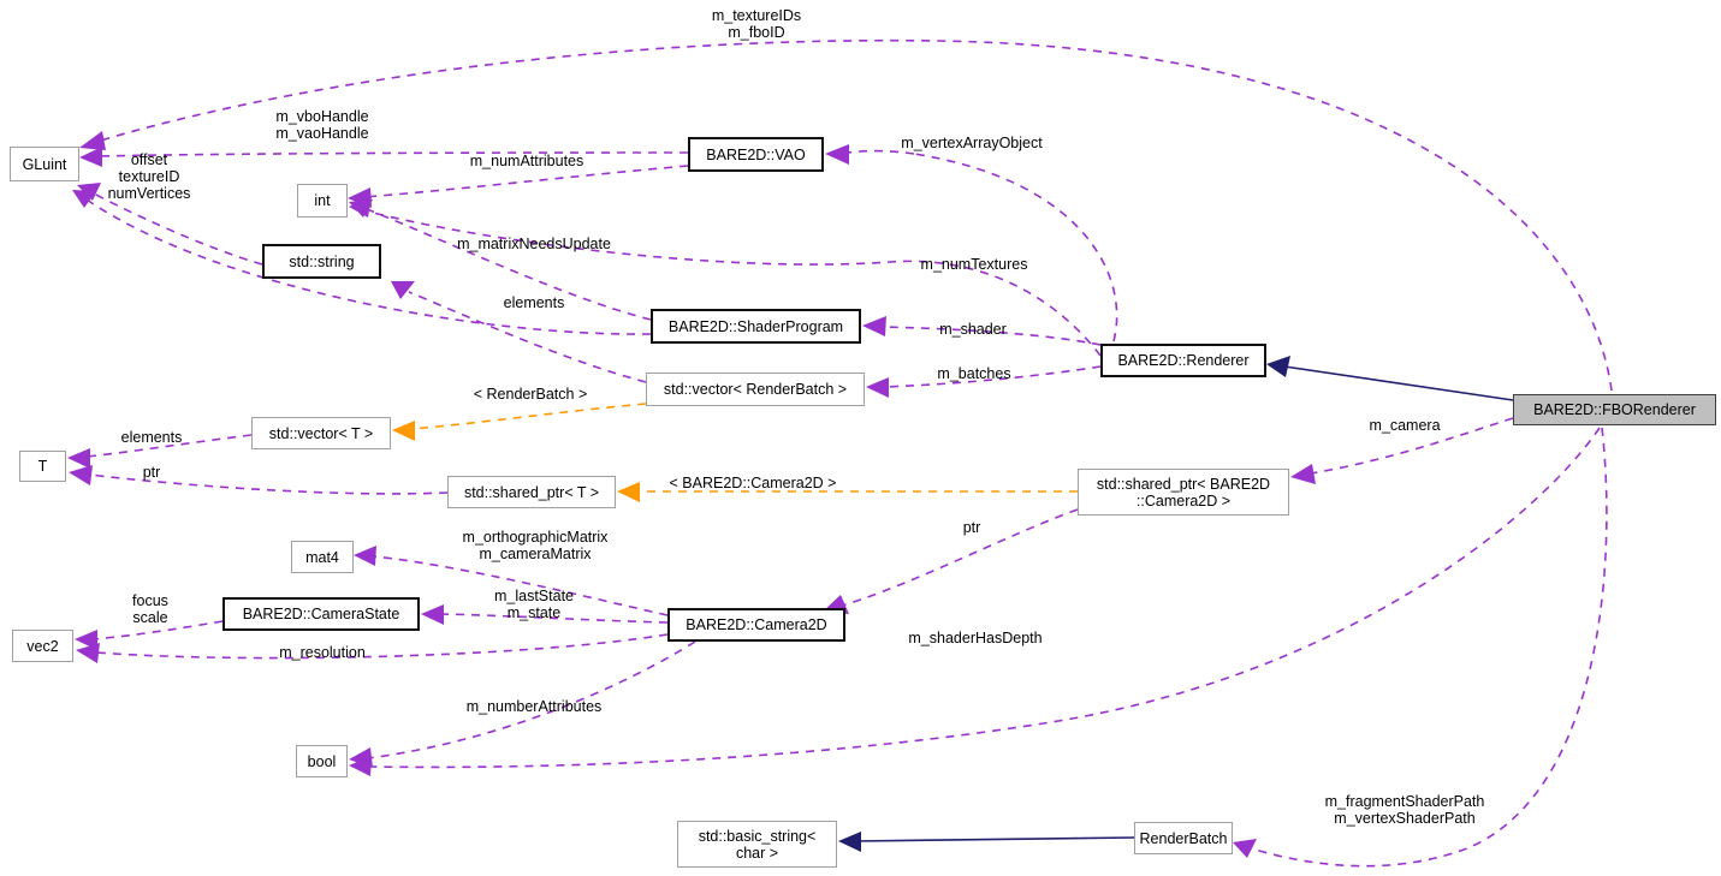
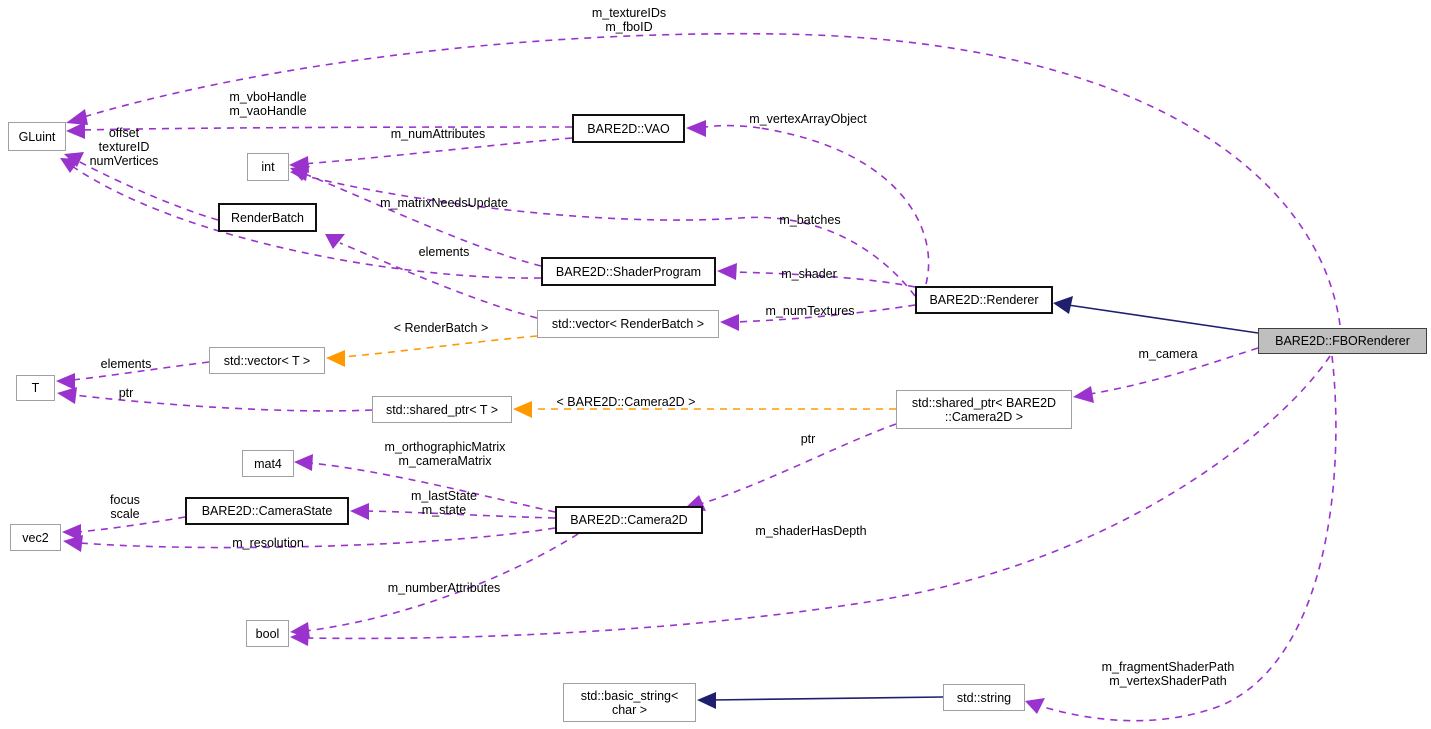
  GLuint
  BARE2D::VAO
  int
- std::string
+ RenderBatch
  BARE2D::ShaderProgram
  BARE2D::Renderer
  std::vector< RenderBatch >
  BARE2D::FBORenderer
  std::vector< T >
  T
  std::shared_ptr< T >
  std::shared_ptr< BARE2D
  ::Camera2D >
  mat4
  BARE2D::CameraState
  BARE2D::Camera2D
  vec2
  bool
  std::basic_string<
  char >
- RenderBatch
+ std::string
  m_textureIDs
  m_fboID
  m_vboHandle
  m_vaoHandle
  m_vertexArrayObject
  offset
  textureID
  numVertices
  m_numAttributes
  m_matrixNeedsUpdate
- m_numTextures
+ m_batches
  elements
  m_shader
- m_batches
+ m_numTextures
  < RenderBatch >
  m_camera
  elements
  ptr
  < BARE2D::Camera2D >
  m_orthographicMatrix
  m_cameraMatrix
  ptr
  m_lastState
  m_state
  focus
  scale
  m_resolution
  m_shaderHasDepth
  m_numberAttributes
  m_fragmentShaderPath
  m_vertexShaderPath
